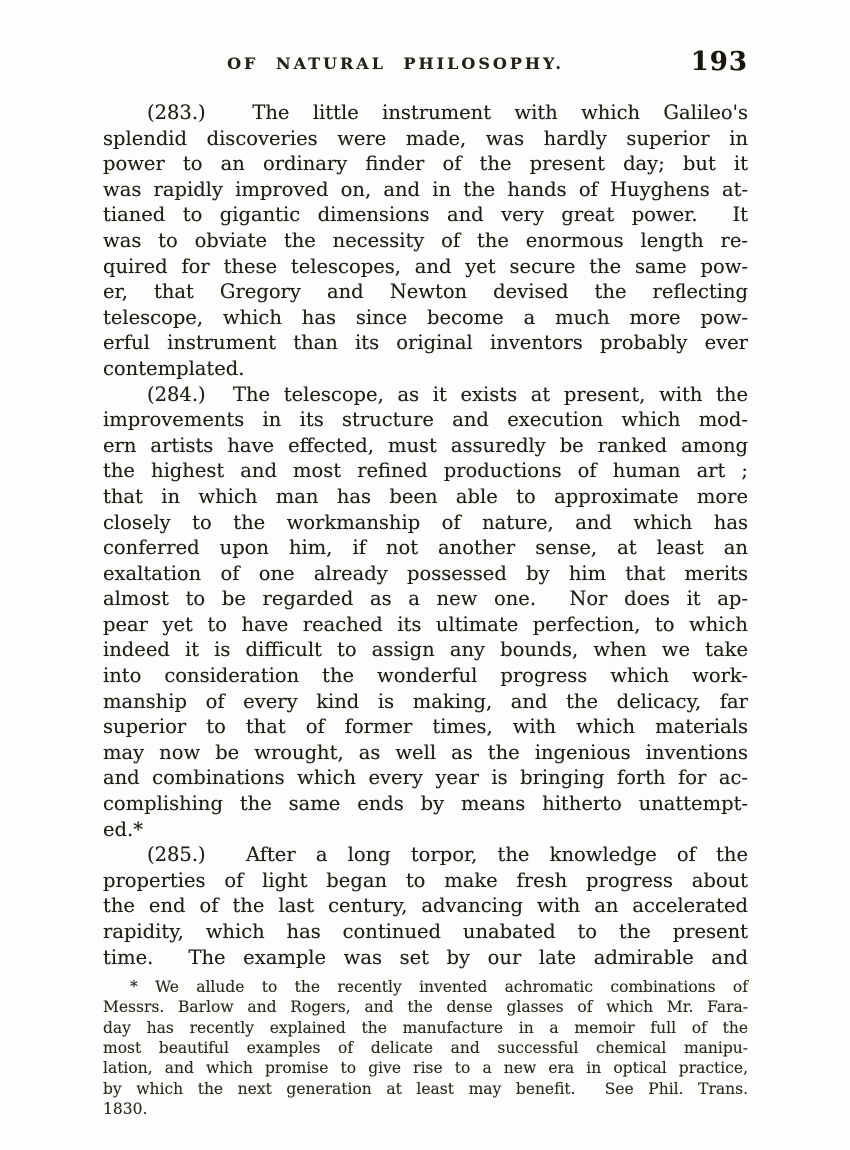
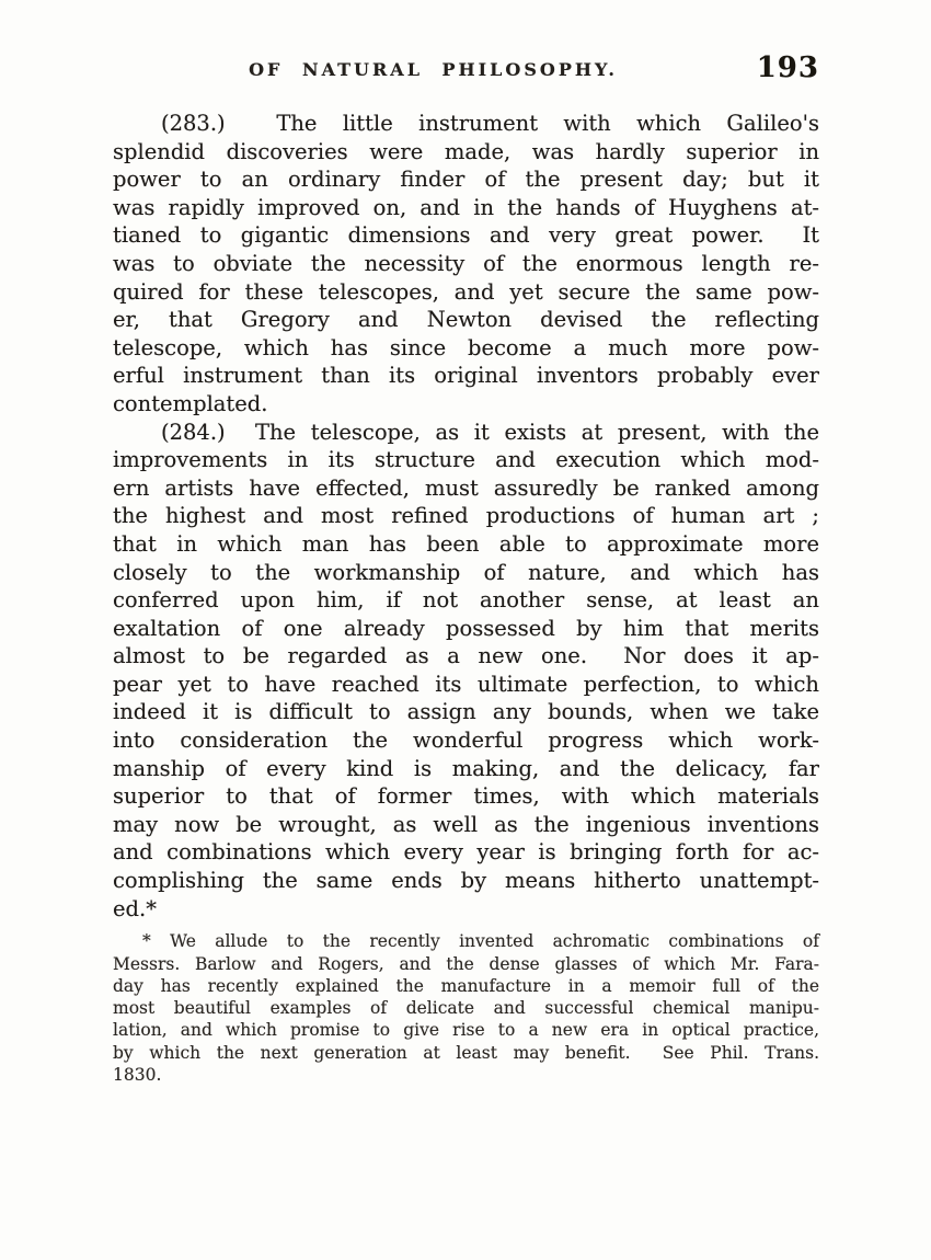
  OF NATURAL PHILOSOPHY.
  193
  (283.) The little instrument with which Galileo's
  splendid discoveries were made, was hardly superior in
  power to an ordinary finder of the present day; but it
  was rapidly improved on, and in the hands of Huyghens at-
  tianed to gigantic dimensions and very great power. It
  was to obviate the necessity of the enormous length re-
  quired for these telescopes, and yet secure the same pow-
  er, that Gregory and Newton devised the reflecting
  telescope, which has since become a much more pow-
  erful instrument than its original inventors probably ever
  contemplated.
  (284.) The telescope, as it exists at present, with the
  improvements in its structure and execution which mod-
  ern artists have effected, must assuredly be ranked among
  the highest and most refined productions of human art ;
  that in which man has been able to approximate more
  closely to the workmanship of nature, and which has
  conferred upon him, if not another sense, at least an
  exaltation of one already possessed by him that merits
  almost to be regarded as a new one. Nor does it ap-
  pear yet to have reached its ultimate perfection, to which
  indeed it is difficult to assign any bounds, when we take
  into consideration the wonderful progress which work-
  manship of every kind is making, and the delicacy, far
  superior to that of former times, with which materials
  may now be wrought, as well as the ingenious inventions
  and combinations which every year is bringing forth for ac-
  complishing the same ends by means hitherto unattempt-
  ed.*
- (285.) After a long torpor, the knowledge of the
- properties of light began to make fresh progress about
- the end of the last century, advancing with an accelerated
- rapidity, which has continued unabated to the present
- time. The example was set by our late admirable and
  * We allude to the recently invented achromatic combinations of
  Messrs. Barlow and Rogers, and the dense glasses of which Mr. Fara-
  day has recently explained the manufacture in a memoir full of the
  most beautiful examples of delicate and successful chemical manipu-
  lation, and which promise to give rise to a new era in optical practice,
  by which the next generation at least may benefit. See Phil. Trans.
  1830.
